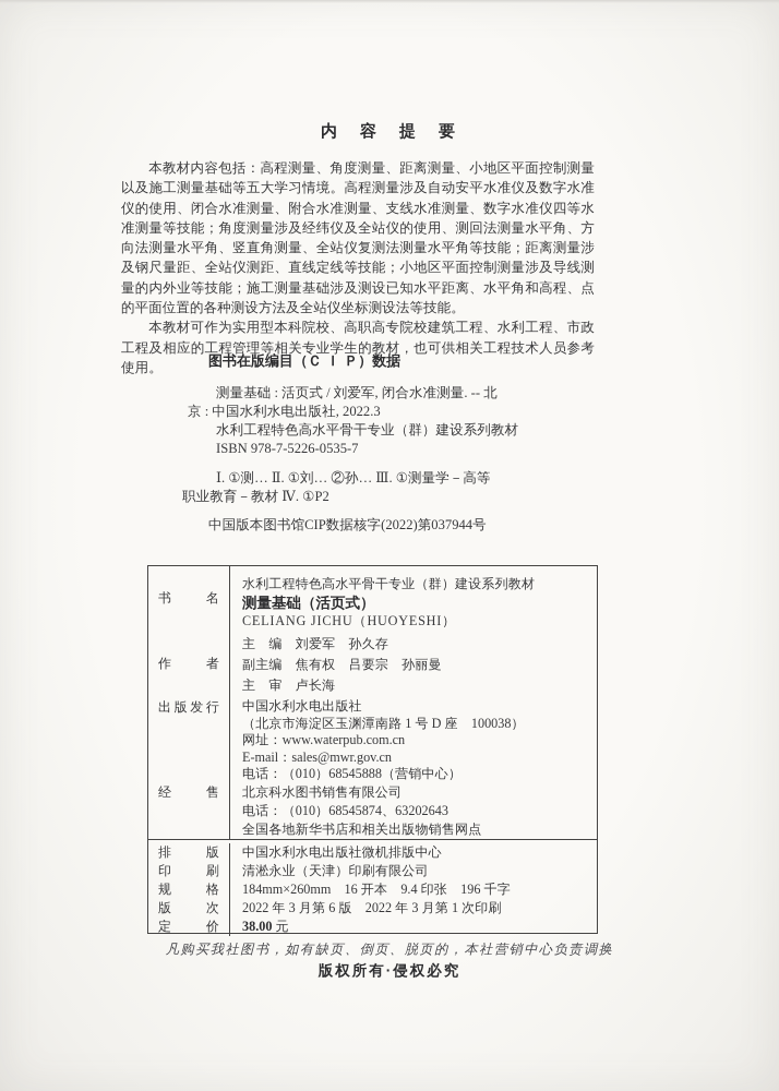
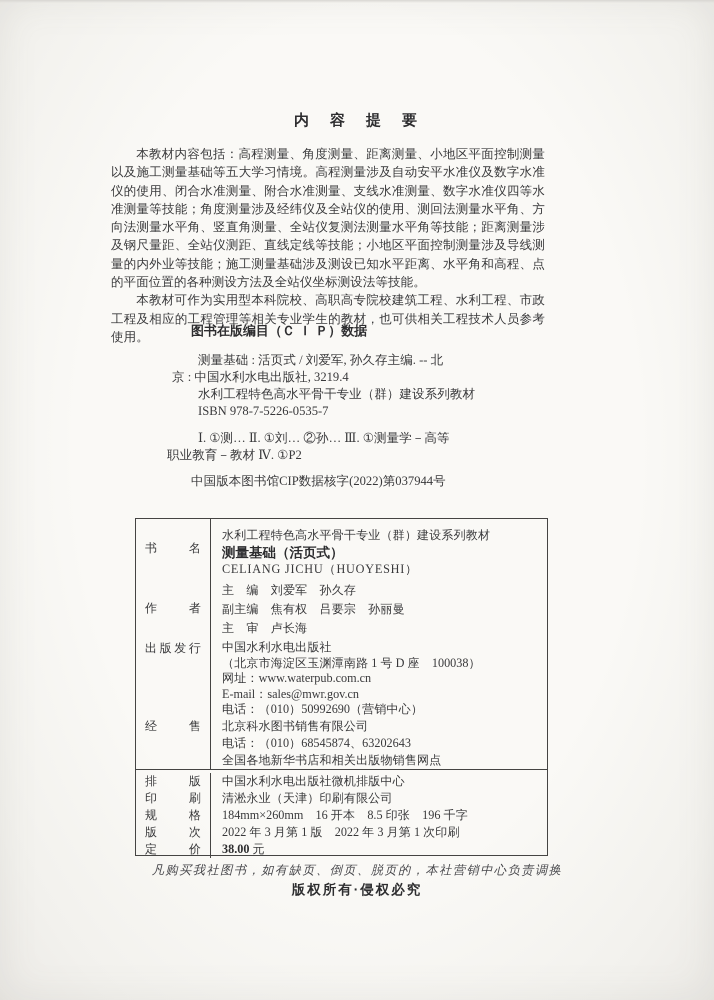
  内 容 提 要
  本教材内容包括：高程测量、角度测量、距离测量、小地区平面控制测量以及施工测量基础等五大学习情境。高程测量涉及自动安平水准仪及数字水准仪的使用、闭合水准测量、附合水准测量、支线水准测量、数字水准仪四等水准测量等技能；角度测量涉及经纬仪及全站仪的使用、测回法测量水平角、方向法测量水平角、竖直角测量、全站仪复测法测量水平角等技能；距离测量涉及钢尺量距、全站仪测距、直线定线等技能；小地区平面控制测量涉及导线测量的内外业等技能；施工测量基础涉及测设已知水平距离、水平角和高程、点的平面位置的各种测设方法及全站仪坐标测设法等技能。
  本教材可作为实用型本科院校、高职高专院校建筑工程、水利工程、市政工程及相应的工程管理等相关专业学生的教材，也可供相关工程技术人员参考使用。
  图书在版编目（Ｃ Ｉ Ｐ）数据
- 测量基础 : 活页式 / 刘爱军, 闭合水准测量. -- 北
+ 测量基础 : 活页式 / 刘爱军, 孙久存主编. -- 北
- 京 : 中国水利水电出版社, 2022.3
+ 京 : 中国水利水电出版社, 3219.4
  水利工程特色高水平骨干专业（群）建设系列教材
  ISBN 978-7-5226-0535-7
  Ⅰ. ①测… Ⅱ. ①刘… ②孙… Ⅲ. ①测量学－高等
  职业教育－教材 Ⅳ. ①P2
  中国版本图书馆CIP数据核字(2022)第037944号
  书名
  水利工程特色高水平骨干专业（群）建设系列教材
  测量基础（活页式）
  CELIANG JICHU（HUOYESHI）
  作者
  主 编 刘爱军 孙久存
  副主编 焦有权 吕要宗 孙丽曼
  主 审 卢长海
  出版发行
  中国水利水电出版社
  （北京市海淀区玉渊潭南路 1 号 D 座 100038）
  网址：www.waterpub.com.cn
  E-mail：sales@mwr.gov.cn
- 电话：（010）68545888（营销中心）
+ 电话：（010）50992690（营销中心）
  经售
  北京科水图书销售有限公司
  电话：（010）68545874、63202643
  全国各地新华书店和相关出版物销售网点
  排版
  中国水利水电出版社微机排版中心
  印刷
  清淞永业（天津）印刷有限公司
  规格
- 184mm×260mm 16 开本 9.4 印张 196 千字
+ 184mm×260mm 16 开本 8.5 印张 196 千字
  版次
- 2022 年 3 月第 6 版 2022 年 3 月第 1 次印刷
+ 2022 年 3 月第 1 版 2022 年 3 月第 1 次印刷
  定价
  38.00 元
  凡购买我社图书，如有缺页、倒页、脱页的，本社营销中心负责调换
  版权所有·侵权必究
